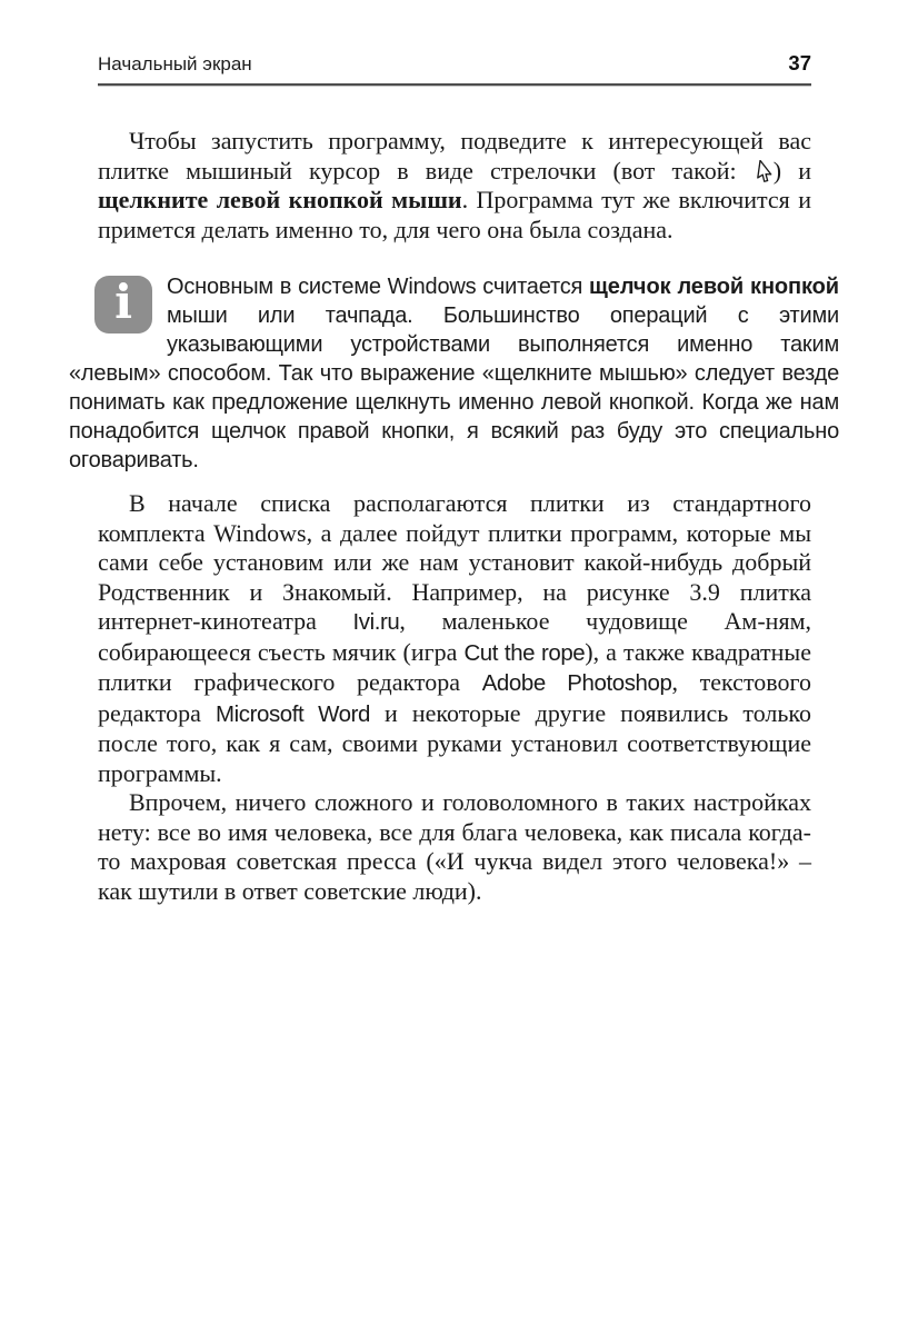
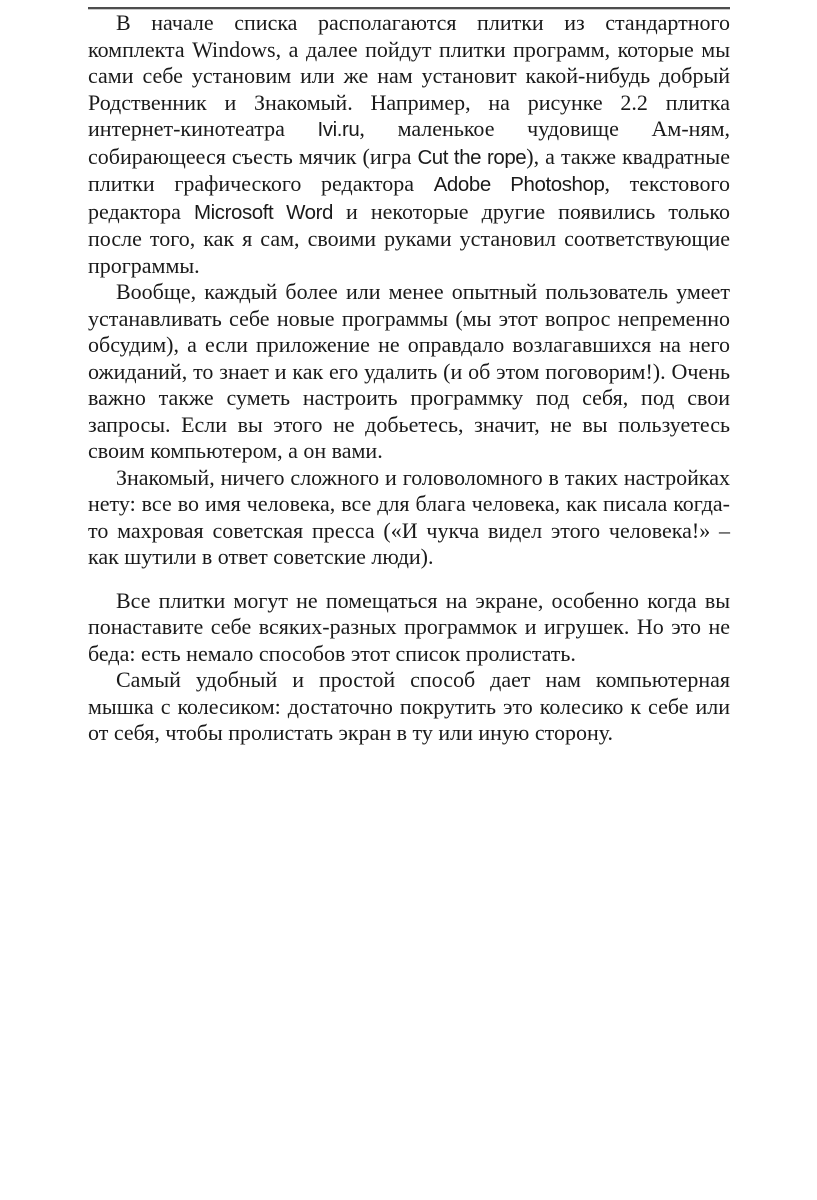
- Начальный экран
- 37
- Чтобы запустить программу, подведите к интересующей вас плитке мышиный курсор в виде стрелочки (вот такой: ) и щелкните левой кнопкой мыши. Программа тут же включится и примется делать именно то, для чего она была создана.
- i
- Основным в системе Windows считается щелчок левой кнопкой мыши или тачпада. Большинство операций с этими указывающими устройствами выполняется именно таким «левым» способом. Так что выражение «щелкните мышью» следует везде понимать как предложение щелкнуть именно левой кнопкой. Когда же нам понадобится щелчок правой кнопки, я всякий раз буду это специально оговаривать.
- В начале списка располагаются плитки из стандартного комплекта Windows, а далее пойдут плитки программ, которые мы сами себе установим или же нам установит какой-нибудь добрый Родственник и Знакомый. Например, на рисунке 3.9 плитка интернет-кинотеатра Ivi.ru, маленькое чудовище Ам-ням, собирающееся съесть мячик (игра Cut the rope), а также квадратные плитки графического редактора Adobe Photoshop, текстового редактора Microsoft Word и некоторые другие появились только после того, как я сам, своими руками установил соответствующие программы.
+ В начале списка располагаются плитки из стандартного комплекта Windows, а далее пойдут плитки программ, которые мы сами себе установим или же нам установит какой-нибудь добрый Родственник и Знакомый. Например, на рисунке 2.2 плитка интернет-кинотеатра Ivi.ru, маленькое чудовище Ам-ням, собирающееся съесть мячик (игра Cut the rope), а также квадратные плитки графического редактора Adobe Photoshop, текстового редактора Microsoft Word и некоторые другие появились только после того, как я сам, своими руками установил соответствующие программы.
+ Вообще, каждый более или менее опытный пользователь умеет устанавливать себе новые программы (мы этот вопрос непременно обсудим), а если приложение не оправдало возлагавшихся на него ожиданий, то знает и как его удалить (и об этом поговорим!). Очень важно также суметь настроить программку под себя, под свои запросы. Если вы этого не добьетесь, значит, не вы пользуетесь своим компьютером, а он вами.
- Впрочем, ничего сложного и головоломного в таких настройках нету: все во имя человека, все для блага человека, как писала когда-то махровая советская пресса («И чукча видел этого человека!» – как шутили в ответ советские люди).
+ Знакомый, ничего сложного и головоломного в таких настройках нету: все во имя человека, все для блага человека, как писала когда-то махровая советская пресса («И чукча видел этого человека!» – как шутили в ответ советские люди).
+ Все плитки могут не помещаться на экране, особенно когда вы понаставите себе всяких-разных программок и игрушек. Но это не беда: есть немало способов этот список пролистать.
+ Самый удобный и простой способ дает нам компьютерная мышка с колесиком: достаточно покрутить это колесико к себе или от себя, чтобы пролистать экран в ту или иную сторону.
